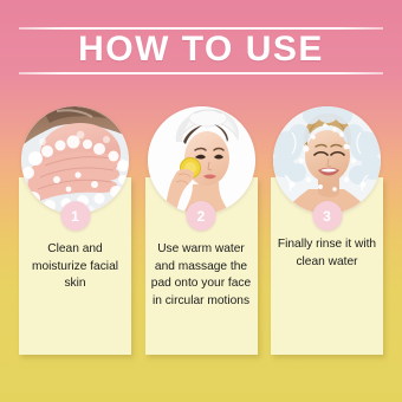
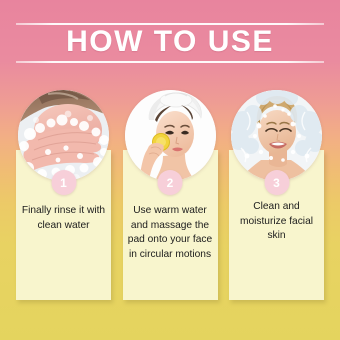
  HOW TO USE
- Clean and moisturize facial skin
+ Finally rinse it with clean water
  1
  Use warm water and massage the pad onto your face in circular motions
  2
- Finally rinse it with clean water
+ Clean and moisturize facial skin
  3
